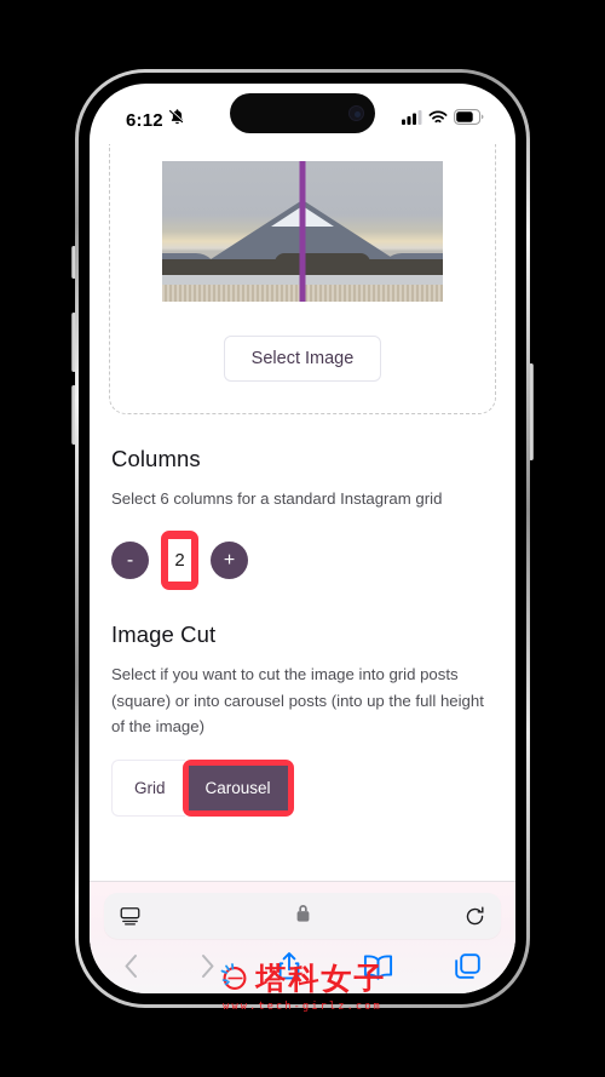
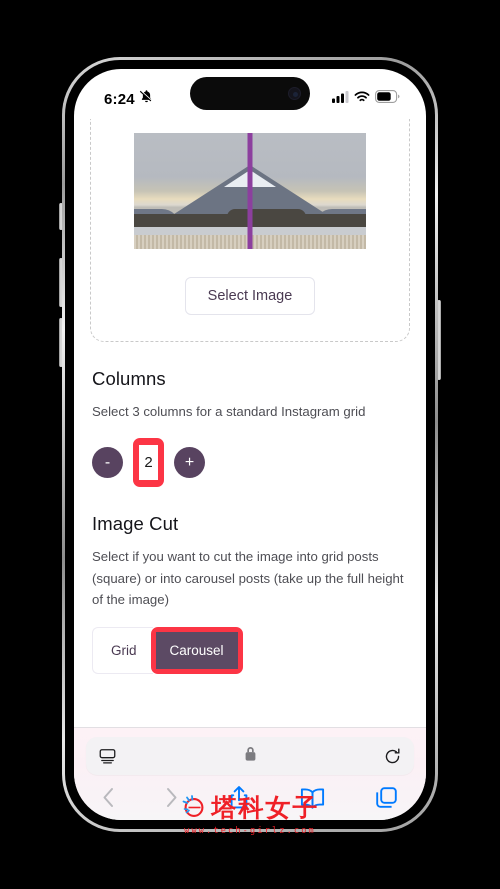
- 6:12
+ 6:24
  Select Image
  Columns
- Select 6 columns for a standard Instagram grid
+ Select 3 columns for a standard Instagram grid
  -
  2
  +
  Image Cut
- Select if you want to cut the image into grid posts (square) or into carousel posts (into up the full height of the image)
+ Select if you want to cut the image into grid posts (square) or into carousel posts (take up the full height of the image)
  Grid
  Carousel
  塔科女子
  www.tech-girlz.com
